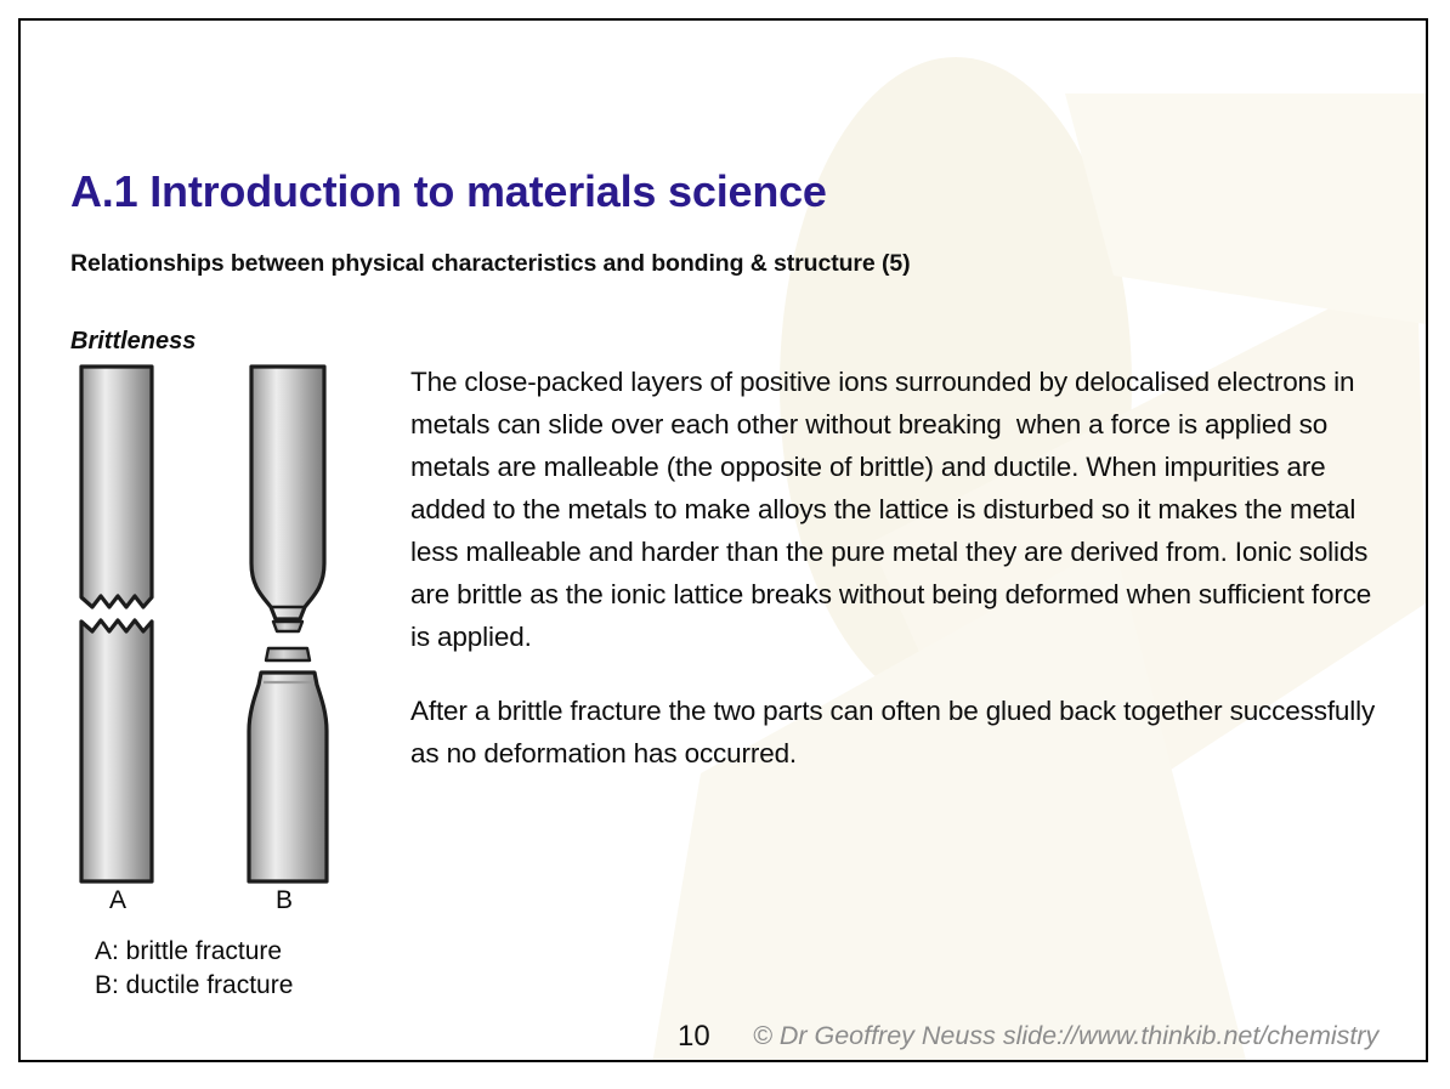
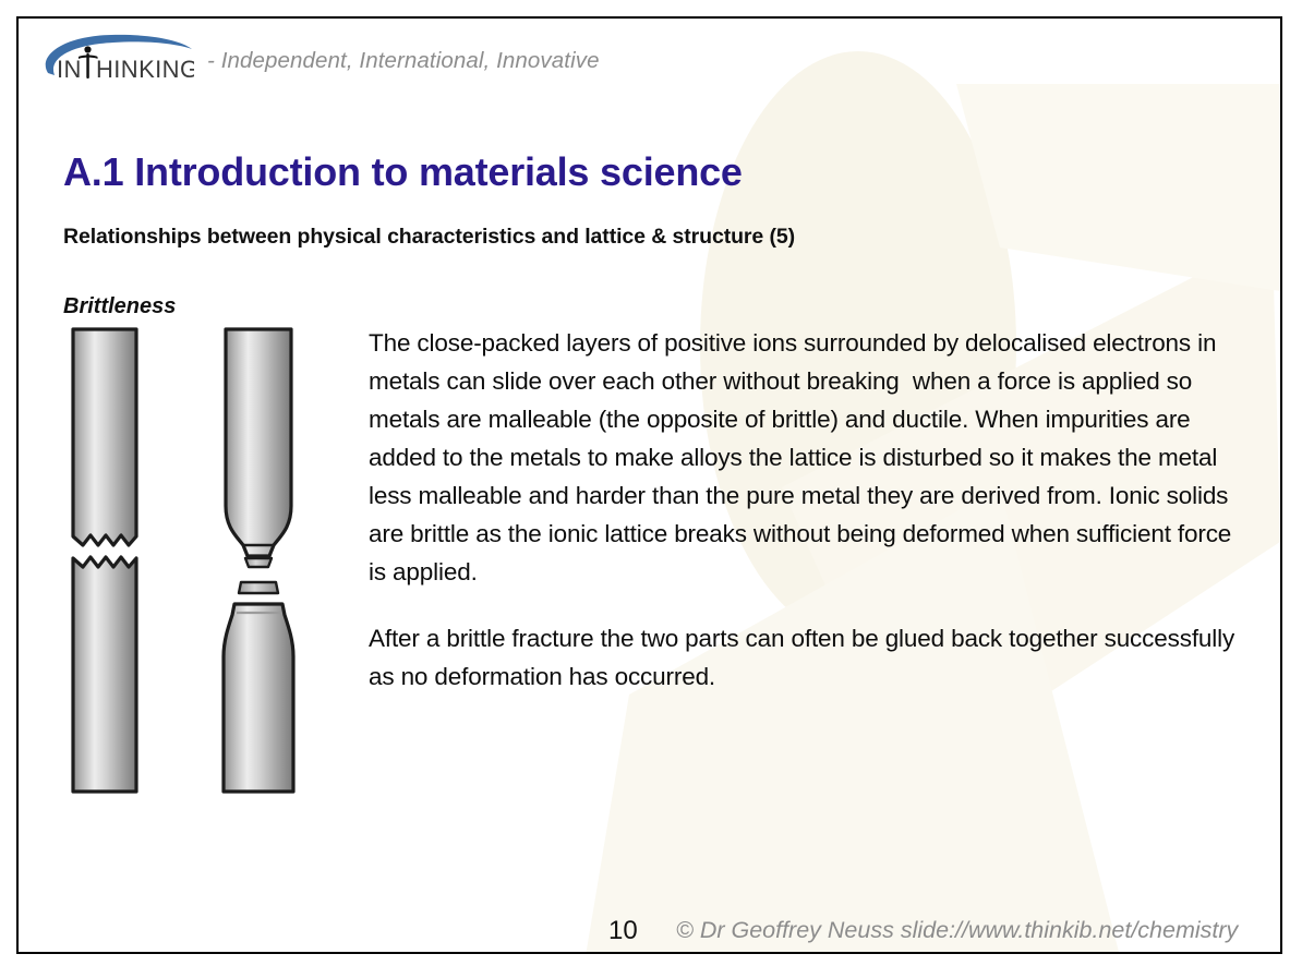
+ IN
+ HINKING
+ - Independent, International, Innovative
  A.1 Introduction to materials science
- Relationships between physical characteristics and bonding & structure (5)
+ Relationships between physical characteristics and lattice & structure (5)
  Brittleness
- A
- B
- A: brittle fracture
- B: ductile fracture
  The close-packed layers of positive ions surrounded by delocalised electrons in metals can slide over each other without breaking when a force is applied so metals are malleable (the opposite of brittle) and ductile. When impurities are added to the metals to make alloys the lattice is disturbed so it makes the metal less malleable and harder than the pure metal they are derived from. Ionic solids are brittle as the ionic lattice breaks without being deformed when sufficient force is applied.
  After a brittle fracture the two parts can often be glued back together successfully as no deformation has occurred.
  10
  © Dr Geoffrey Neuss slide://www.thinkib.net/chemistry
